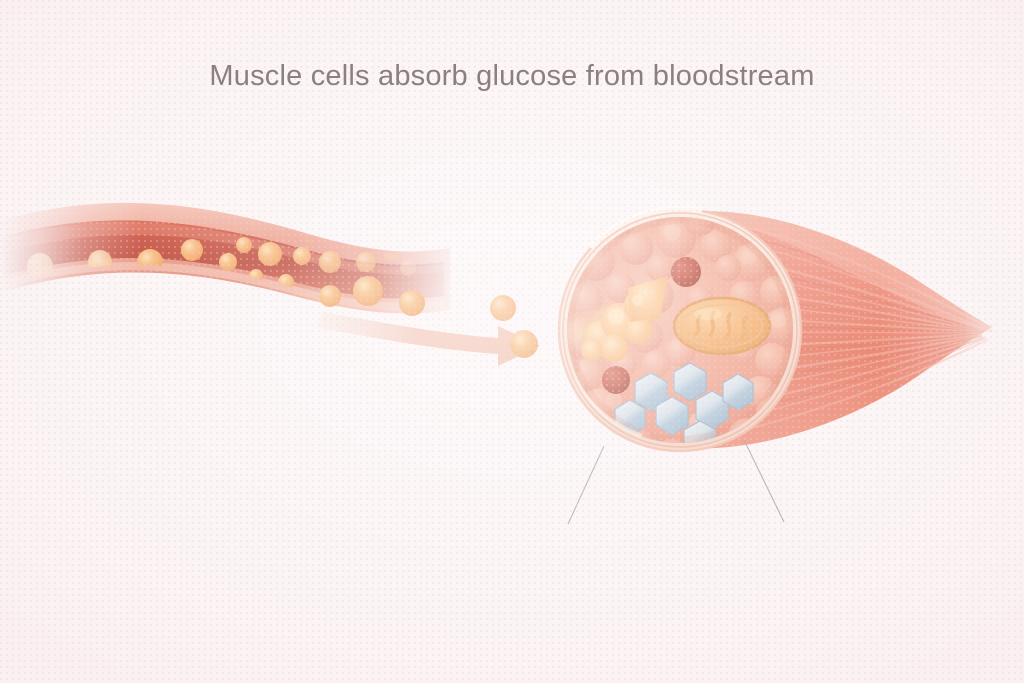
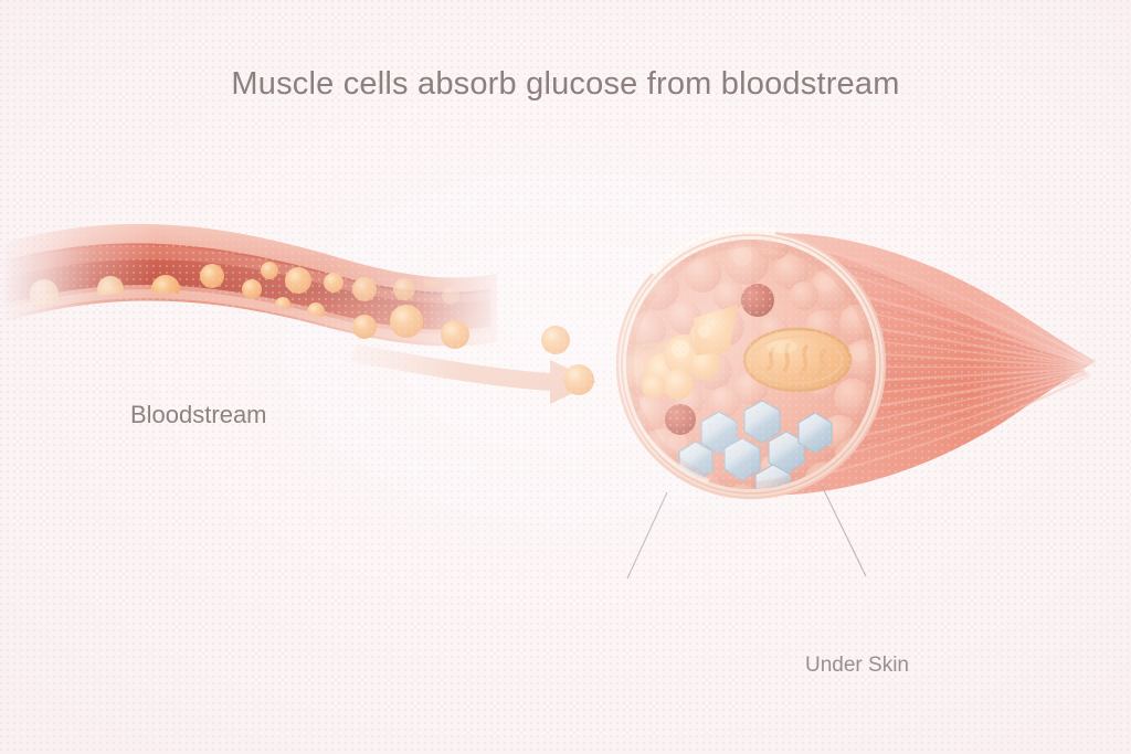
  Muscle cells absorb glucose from bloodstream
+ Bloodstream
+ Under Skin
